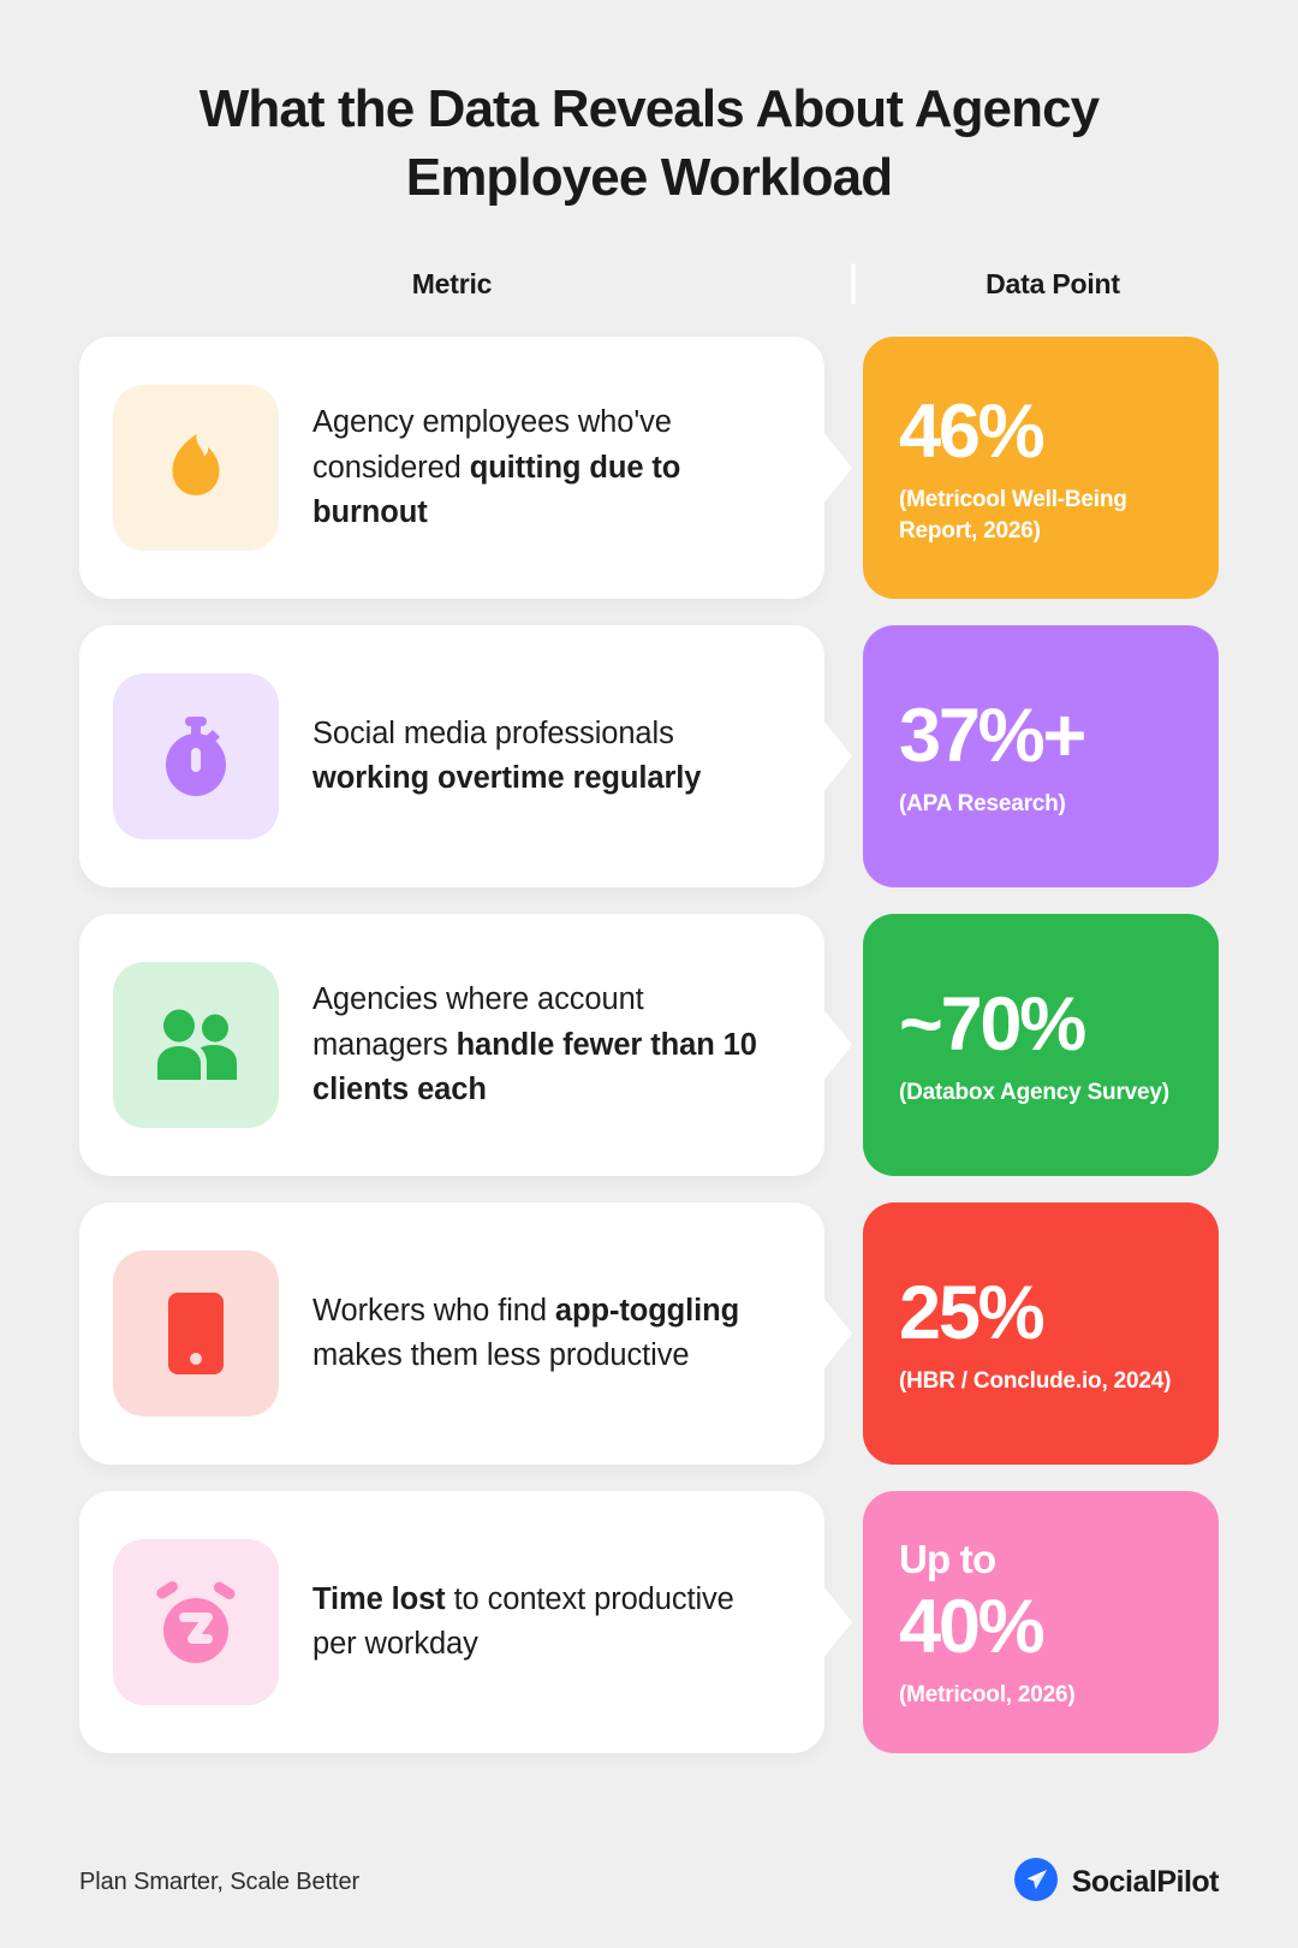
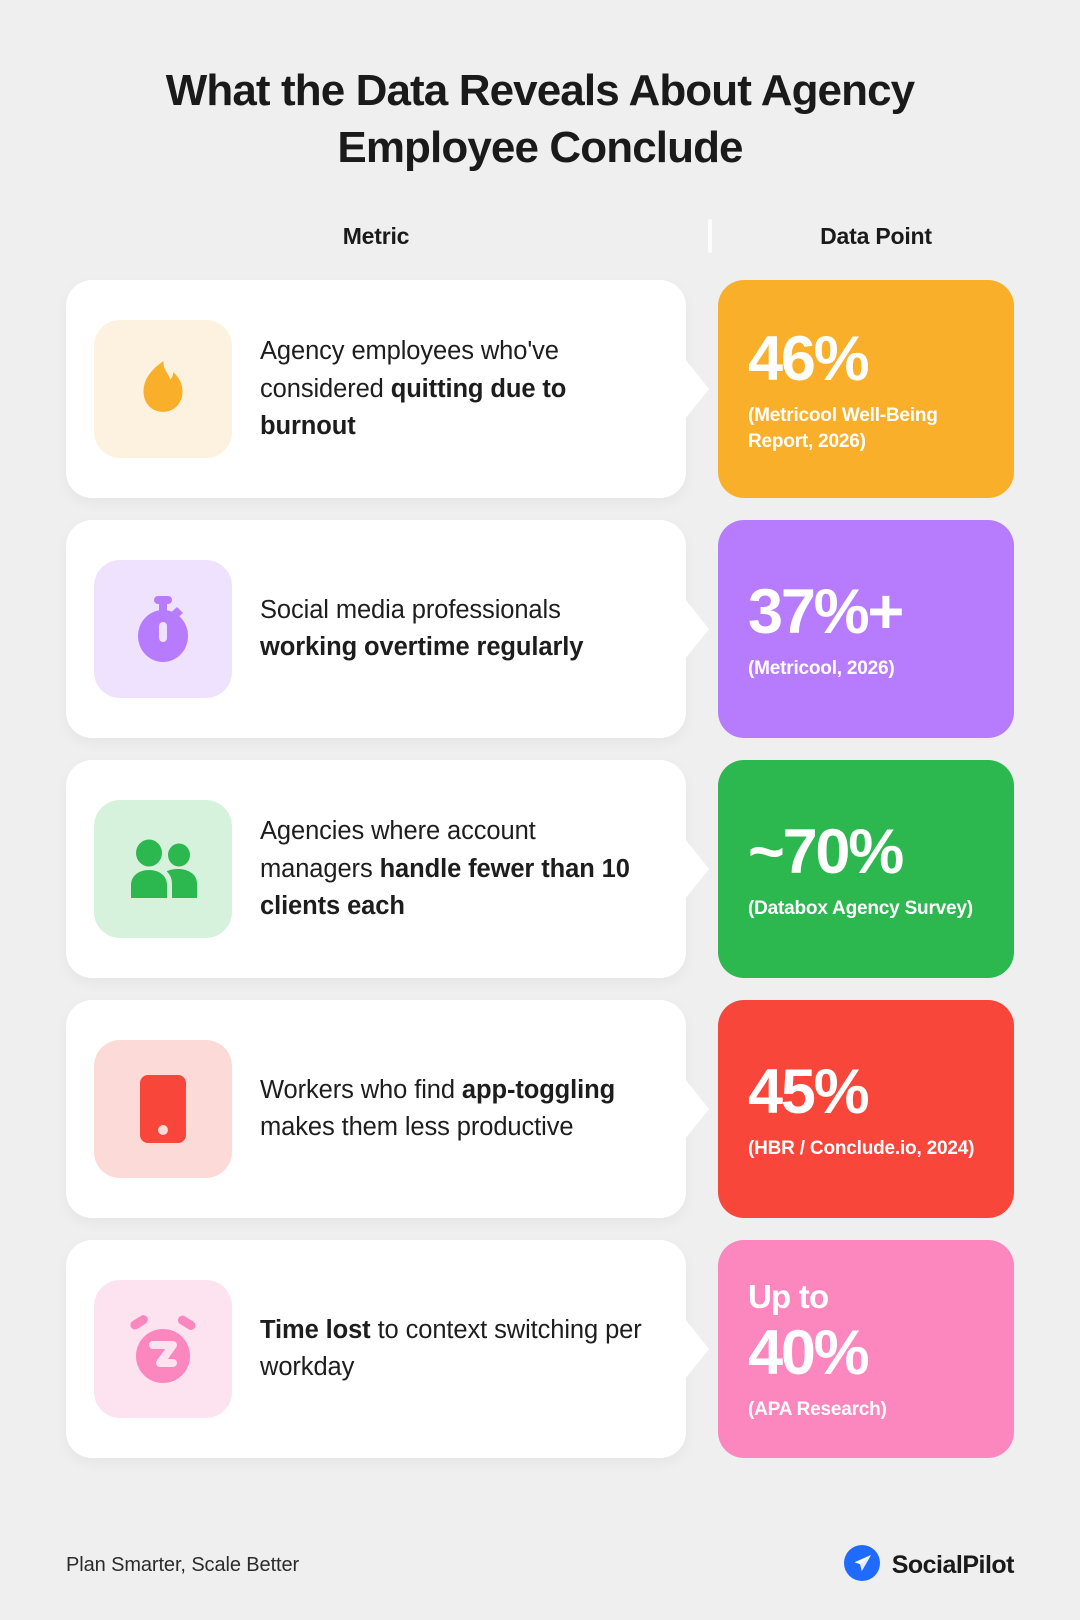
- What the Data Reveals About Agency Employee Workload
+ What the Data Reveals About Agency Employee Conclude
  Metric
  Data Point
  Agency employees who've considered quitting due to burnout
  46%
  (Metricool Well-Being Report, 2026)
  Social media professionals working overtime regularly
  37%+
- (APA Research)
+ (Metricool, 2026)
  Agencies where account managers handle fewer than 10 clients each
  ~70%
  (Databox Agency Survey)
  Workers who find app-toggling makes them less productive
- 25%
+ 45%
  (HBR / Conclude.io, 2024)
- Time lost to context productive per workday
+ Time lost to context switching per workday
  Up to
  40%
- (Metricool, 2026)
+ (APA Research)
  Plan Smarter, Scale Better
  SocialPilot
